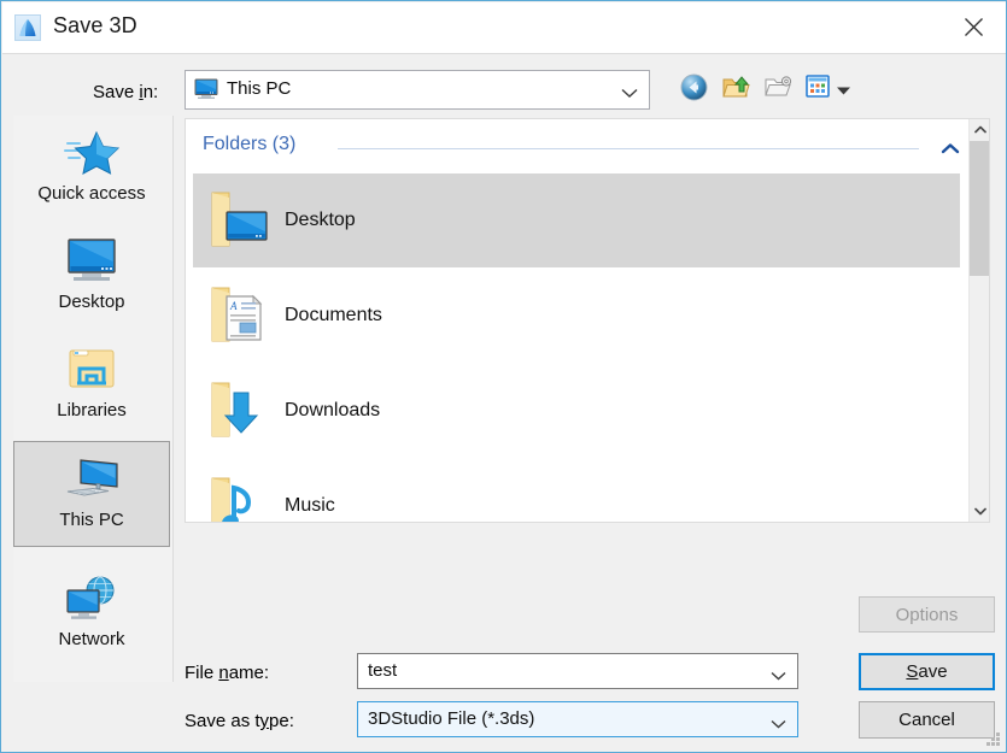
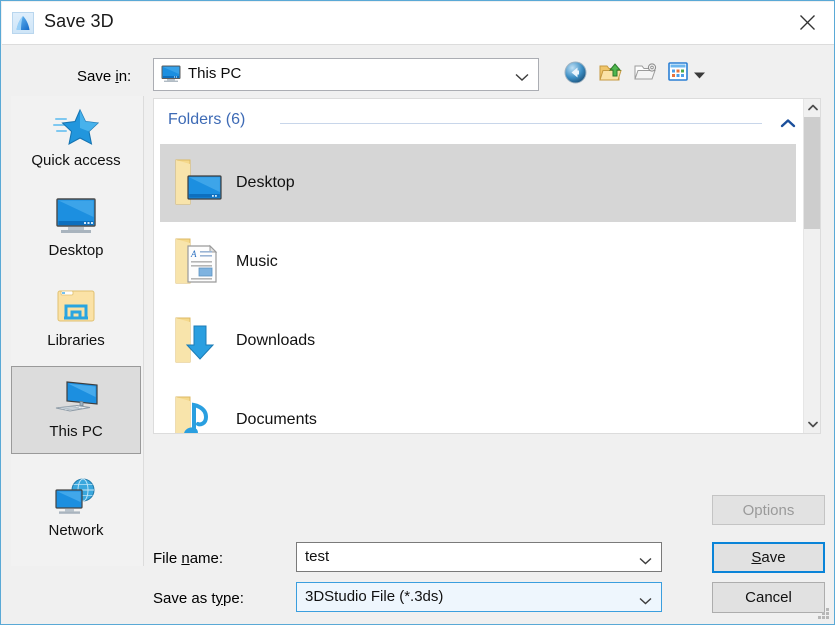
  Save 3D
  Save in:
  This PC
  Quick access
  Desktop
  Libraries
  This PC
  Network
- Folders (3)
+ Folders (6)
  Desktop
  A
- Documents
+ Music
  Downloads
- Music
+ Documents
  File name:
  test
  Save as type:
  3DStudio File (*.3ds)
  Options
  Save
  Cancel
